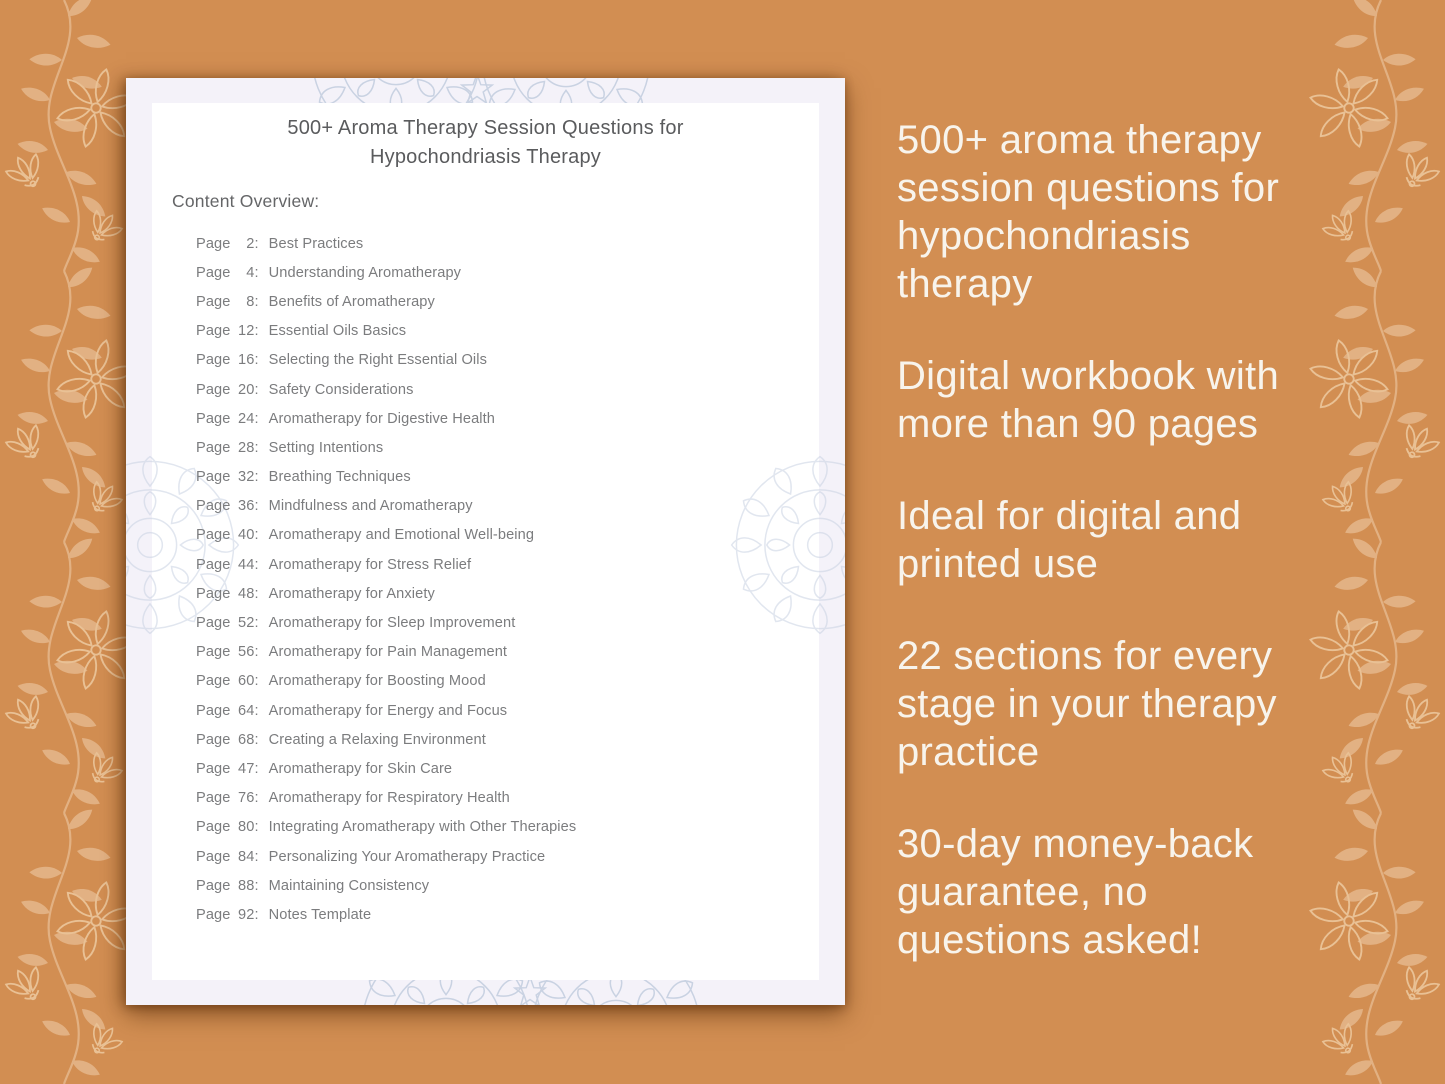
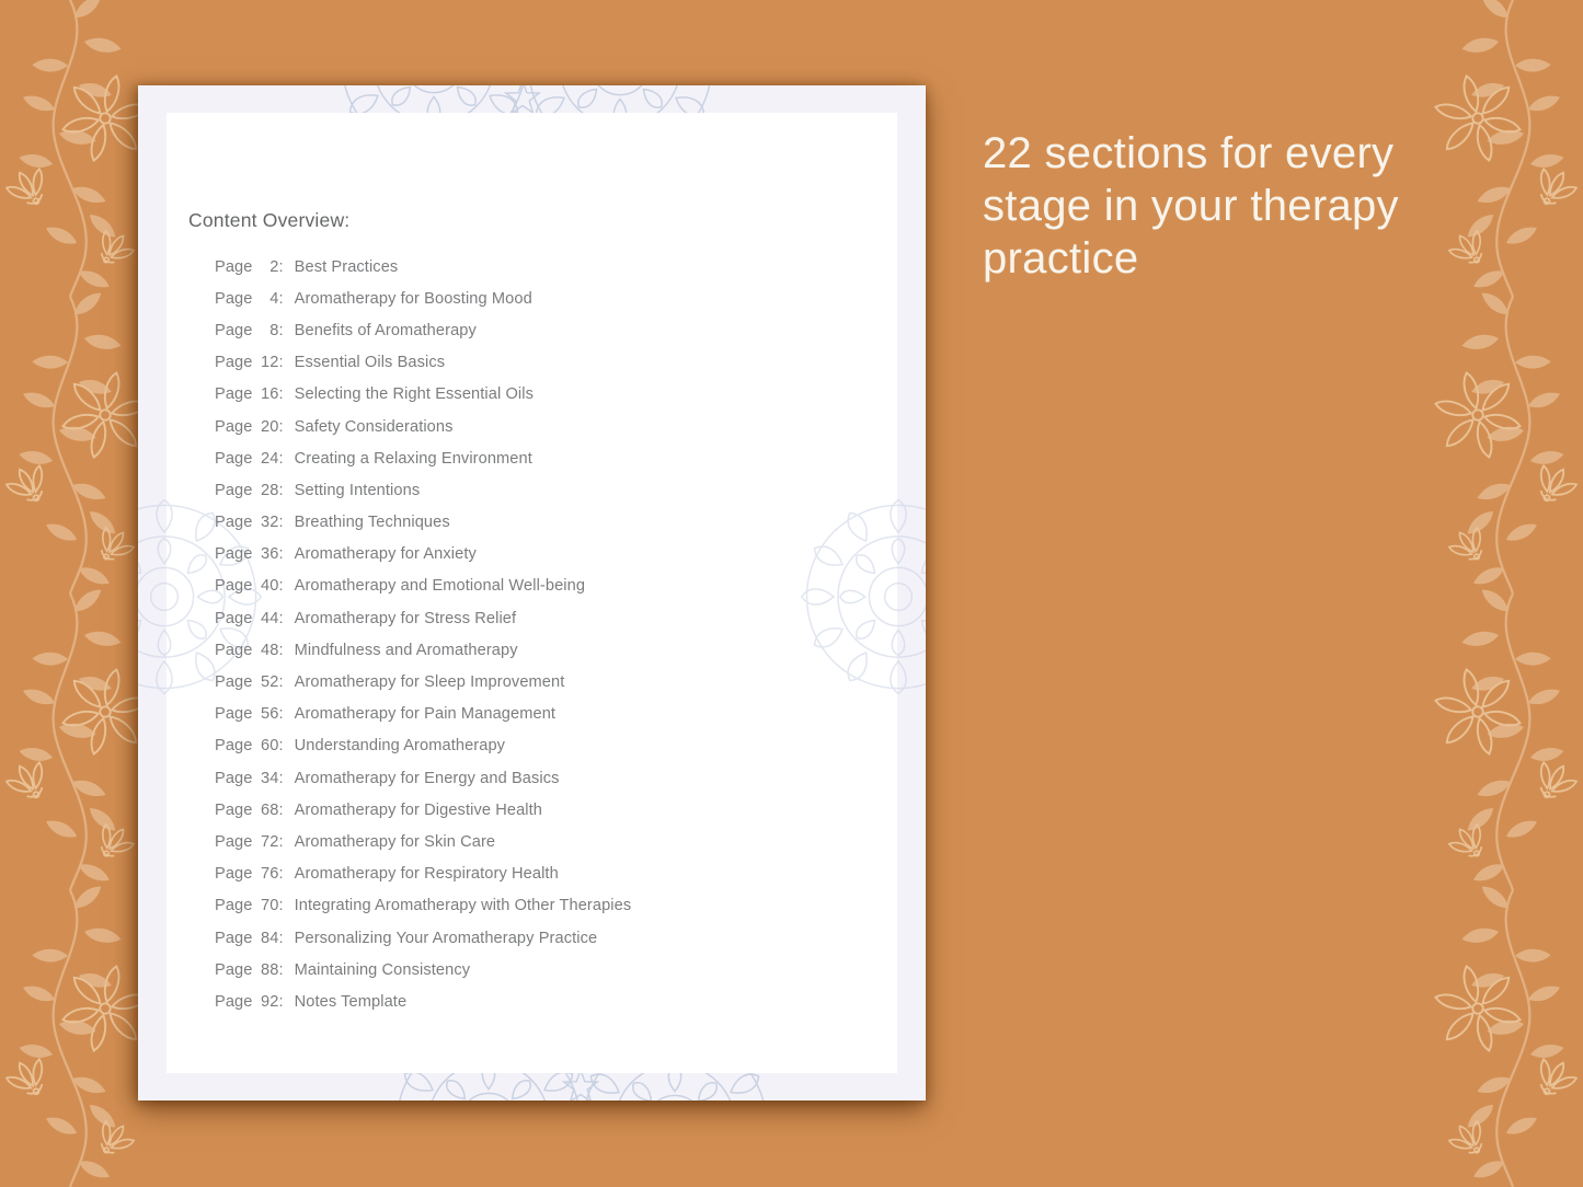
- 500+ Aroma Therapy Session Questions for Hypochondriasis Therapy
  Content Overview:
  Page
  2
  :
  Best Practices
  Page
  4
  :
- Understanding Aromatherapy
+ Aromatherapy for Boosting Mood
  Page
  8
  :
  Benefits of Aromatherapy
  Page
  12
  :
  Essential Oils Basics
  Page
  16
  :
  Selecting the Right Essential Oils
  Page
  20
  :
  Safety Considerations
  Page
  24
  :
- Aromatherapy for Digestive Health
+ Creating a Relaxing Environment
  Page
  28
  :
  Setting Intentions
  Page
  32
  :
  Breathing Techniques
  Page
  36
  :
- Mindfulness and Aromatherapy
+ Aromatherapy for Anxiety
  Page
  40
  :
  Aromatherapy and Emotional Well-being
  Page
  44
  :
  Aromatherapy for Stress Relief
  Page
  48
  :
- Aromatherapy for Anxiety
+ Mindfulness and Aromatherapy
  Page
  52
  :
  Aromatherapy for Sleep Improvement
  Page
  56
  :
  Aromatherapy for Pain Management
  Page
  60
  :
- Aromatherapy for Boosting Mood
+ Understanding Aromatherapy
  Page
- 64
+ 34
  :
- Aromatherapy for Energy and Focus
+ Aromatherapy for Energy and Basics
  Page
  68
  :
- Creating a Relaxing Environment
+ Aromatherapy for Digestive Health
  Page
- 47
+ 72
  :
  Aromatherapy for Skin Care
  Page
  76
  :
  Aromatherapy for Respiratory Health
  Page
- 80
+ 70
  :
  Integrating Aromatherapy with Other Therapies
  Page
  84
  :
  Personalizing Your Aromatherapy Practice
  Page
  88
  :
  Maintaining Consistency
  Page
  92
  :
  Notes Template
- 500+ aroma therapy
- session questions for
- hypochondriasis
- therapy
- Digital workbook with
- more than 90 pages
- Ideal for digital and
- printed use
  22 sections for every
  stage in your therapy
  practice
- 30-day money-back
- guarantee, no
- questions asked!
